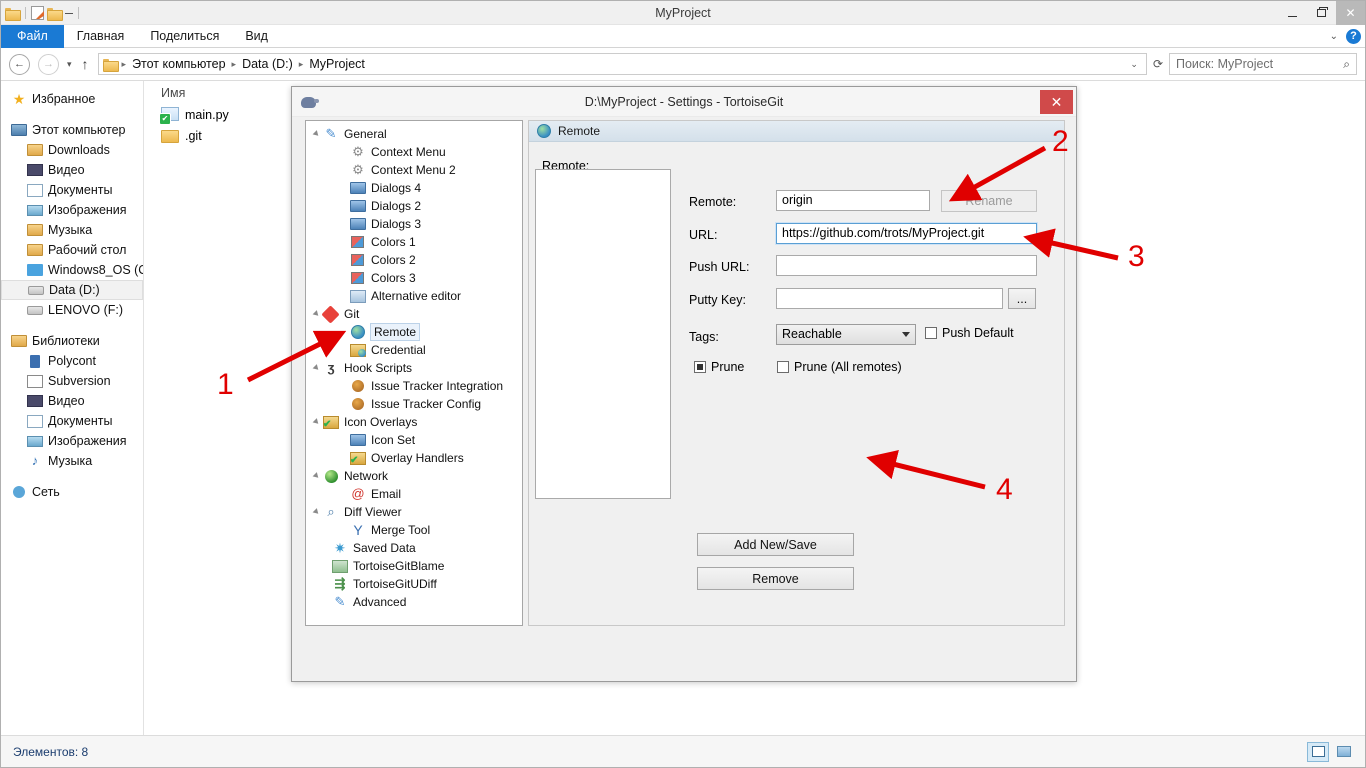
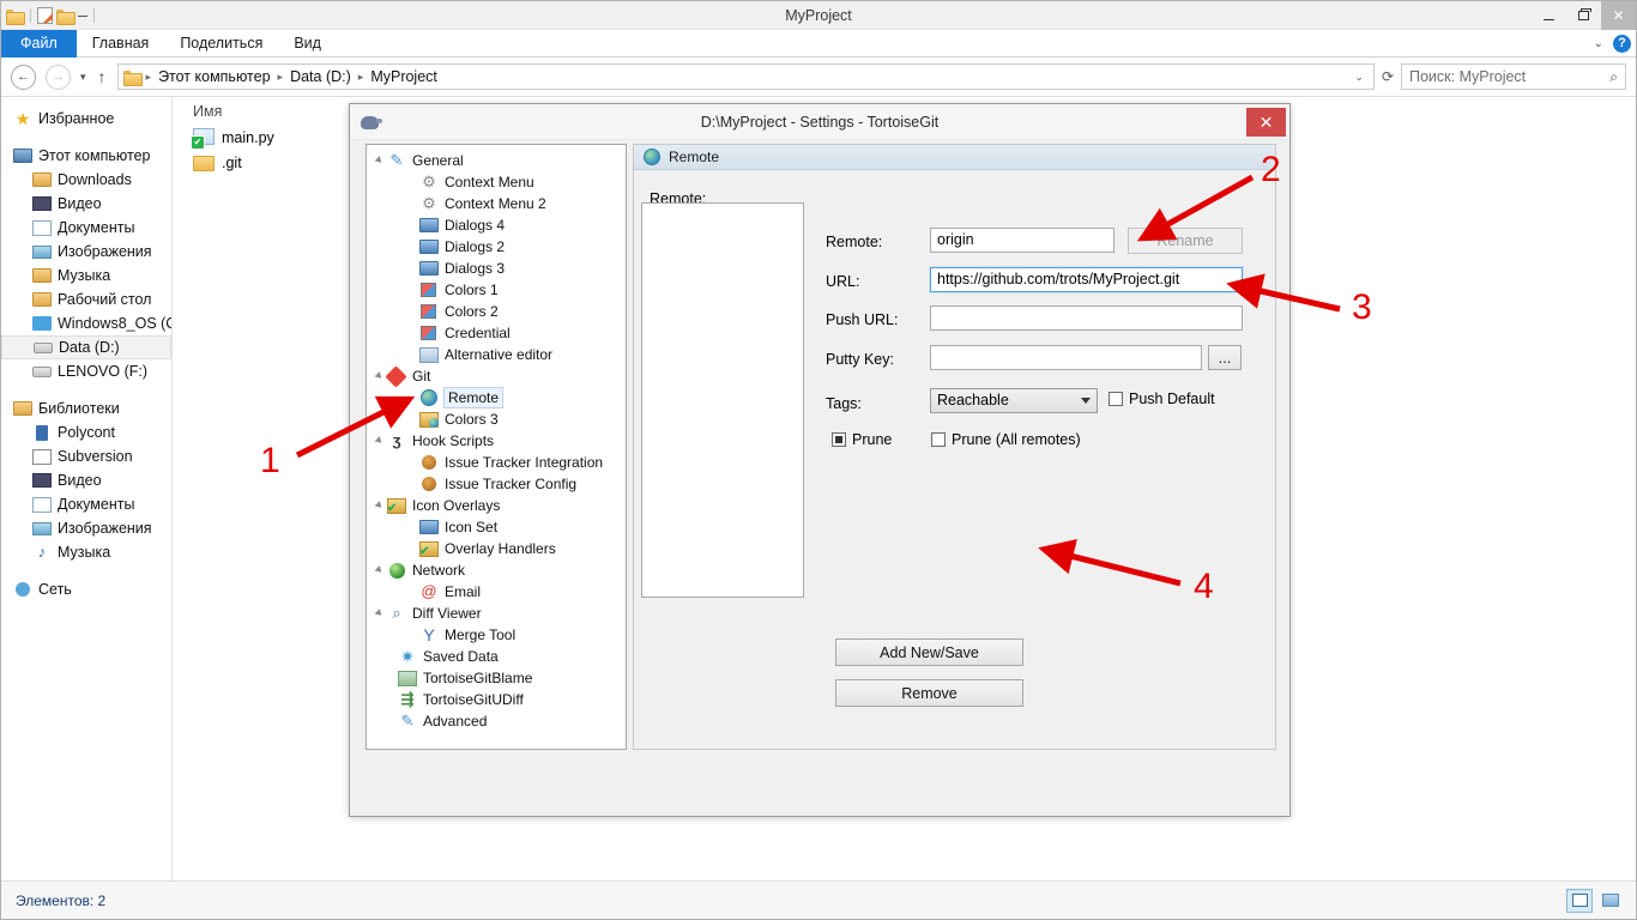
  MyProject
  ✕
  Файл
  Главная
  Поделиться
  Вид
  ⌄
  ?
  ←
  →
  ▾
  ↑
  ▸
  Этот компьютер
  ▸
  Data (D:)
  ▸
  MyProject
  ⌄
  ⟳
  Поиск: MyProject
  ⌕
  ★
  Избранное
  Этот компьютер
  Downloads
  Видео
  Документы
  Изображения
  Музыка
  Рабочий стол
  Windows8_OS (C
  Data (D:)
  LENOVO (F:)
  Библиотеки
  Polycont
  Subversion
  Видео
  Документы
  Изображения
  ♪
  Музыка
  Сеть
  Имя
  main.py
  .git
- Элементов: 8
+ Элементов: 2
  D:\MyProject - Settings - TortoiseGit
  ✕
  ✎
  General
  ⚙
  Context Menu
  ⚙
  Context Menu 2
  Dialogs 4
  Dialogs 2
  Dialogs 3
  Colors 1
  Colors 2
- Colors 3
+ Credential
  Alternative editor
  Git
  Remote
- Credential
+ Colors 3
  ʒ
  Hook Scripts
  Issue Tracker Integration
  Issue Tracker Config
  Icon Overlays
  Icon Set
  Overlay Handlers
  Network
  @
  Email
  ⌕
  Diff Viewer
  Y
  Merge Tool
  ✷
  Saved Data
  TortoiseGitBlame
  ⇶
  TortoiseGitUDiff
  ✎
  Advanced
  Remote
  Remote:
  Remote:
  origin
  Rename
  URL:
  https://github.com/trots/MyProject.git
  Push URL:
  Putty Key:
  ...
  Tags:
  Reachable
  Push Default
  Prune
  Prune (All remotes)
  Add New/Save
  Remove
  1
  2
  3
  4
